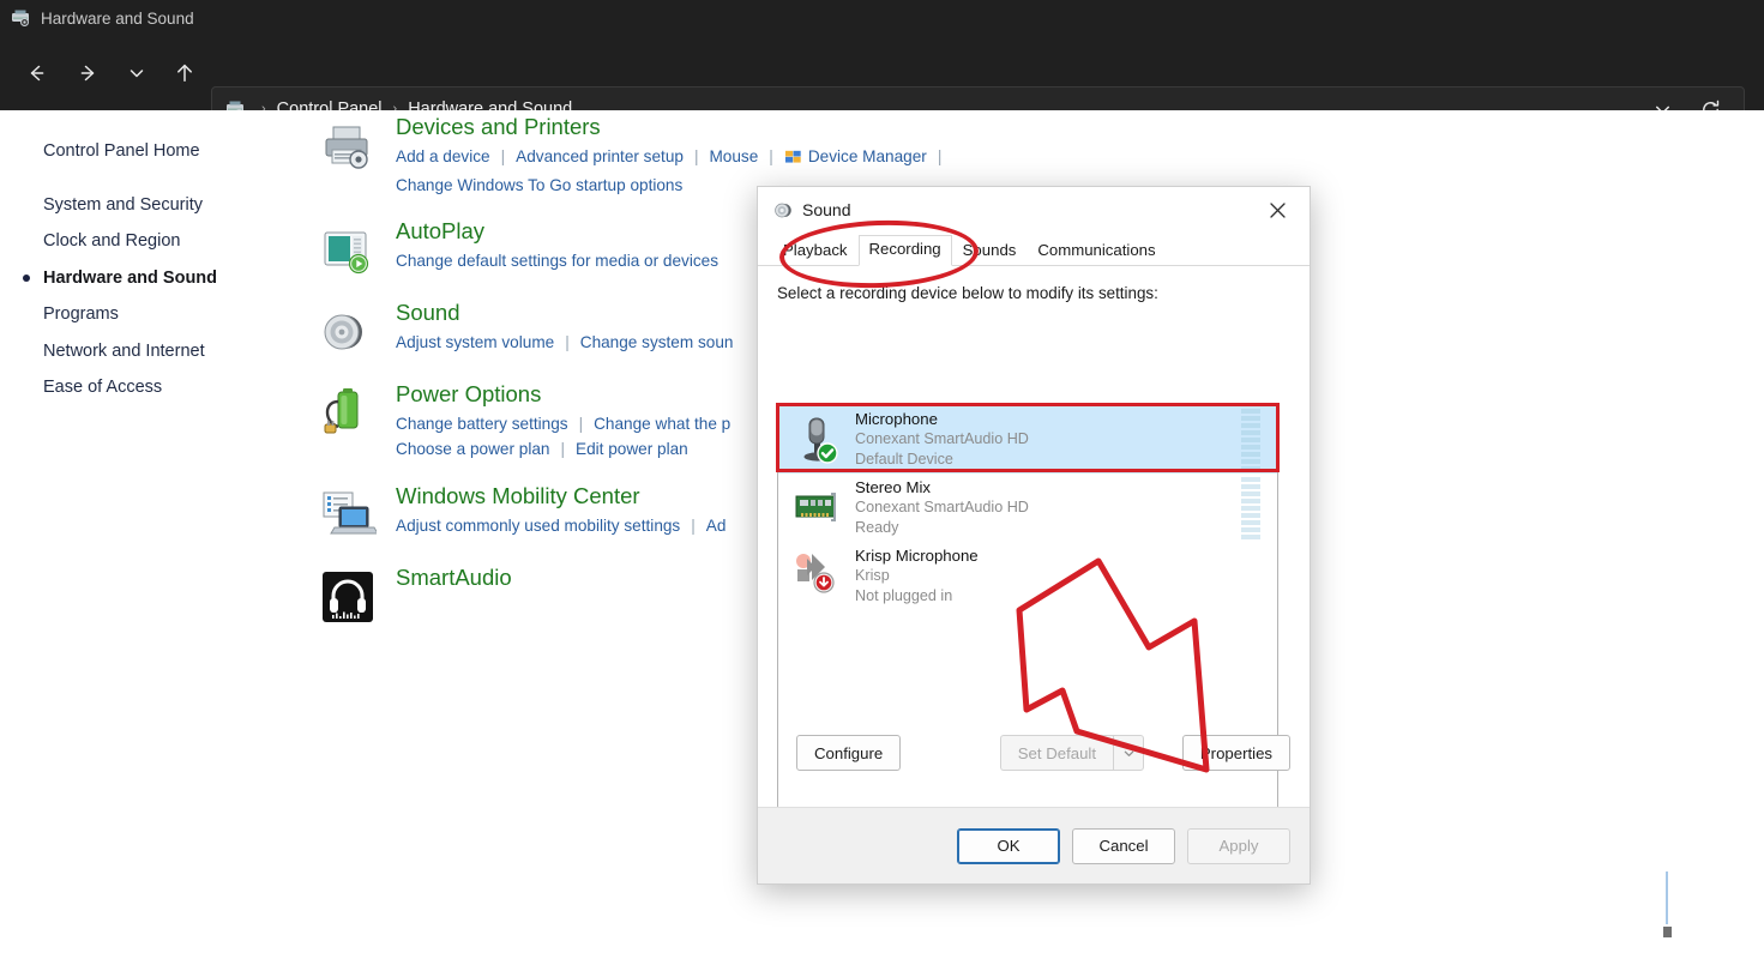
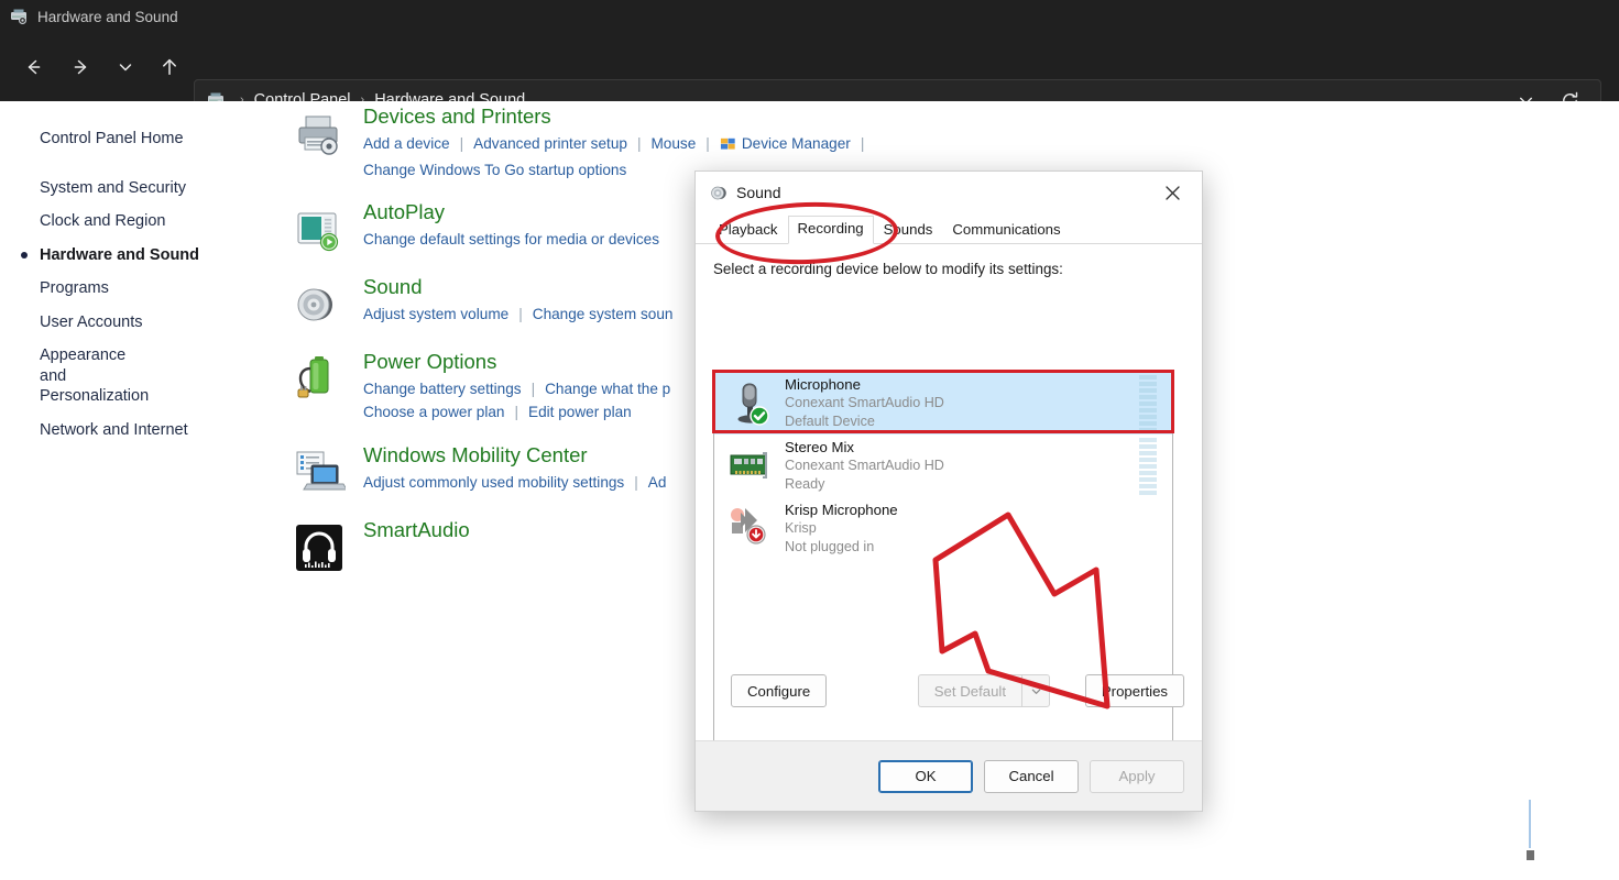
  Hardware and Sound
  ›
  Control Panel
  ›
  Hardware and Sound
  Control Panel Home
  System and Security
  Clock and Region
  Hardware and Sound
  Programs
+ User Accounts
+ Appearance and Personalization
  Network and Internet
- Ease of Access
  Devices and Printers
  Add a device | Advanced printer setup | Mouse | Device Manager |
  Change Windows To Go startup options
  AutoPlay
  Change default settings for media or devices
  Sound
  Adjust system volume | Change system soun
  Power Options
  Change battery settings | Change what the p
  Choose a power plan | Edit power plan
  Windows Mobility Center
  Adjust commonly used mobility settings | Ad
  SmartAudio
  Sound
  Playback
  Recording
  Sounds
  Communications
  Select a recording device below to modify its settings:
  Microphone
  Conexant SmartAudio HD
  Default Device
  Stereo Mix
  Conexant SmartAudio HD
  Ready
  Krisp Microphone
  Krisp
  Not plugged in
  Configure
  Set Default
  roperties
  OK
  Cancel
  Apply
